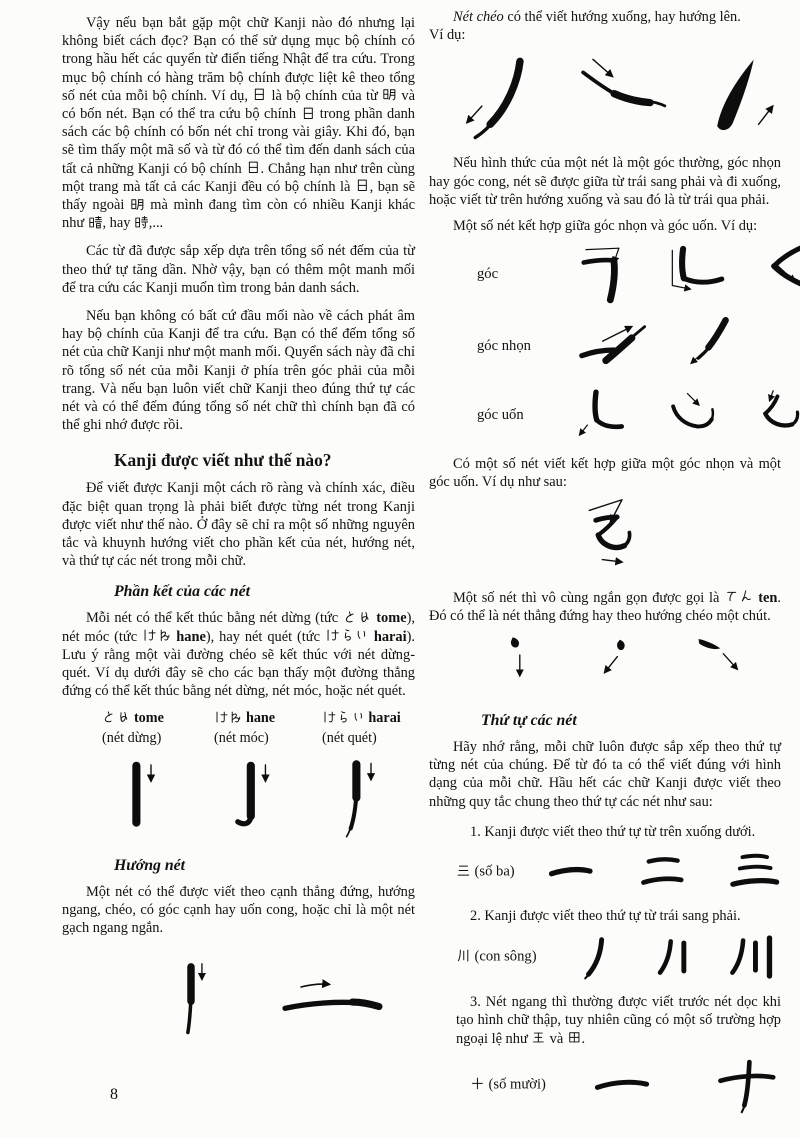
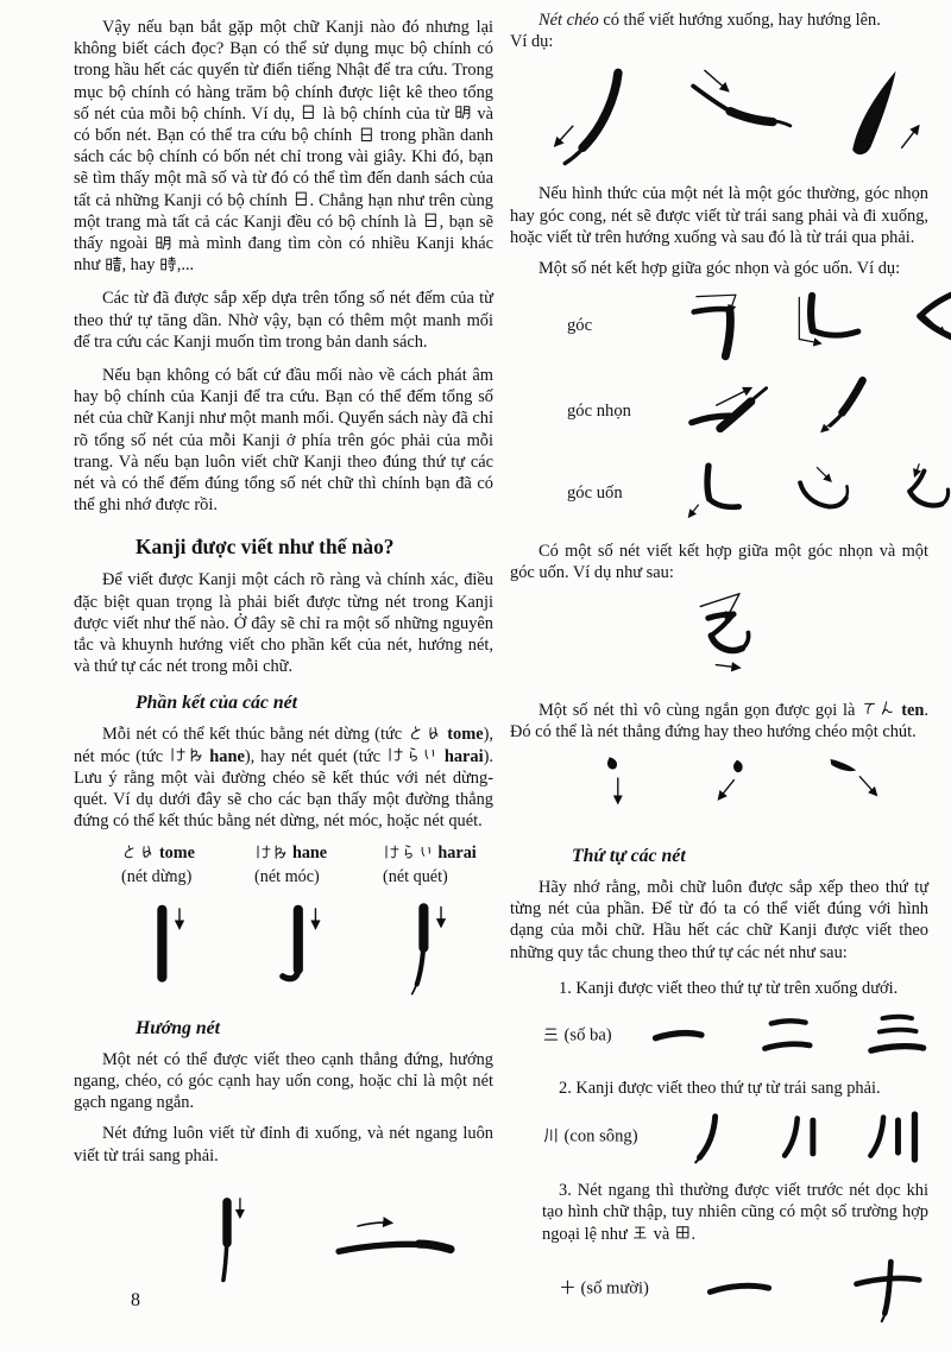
  Vậy nếu bạn bắt gặp một chữ Kanji nào đó nhưng lại không biết cách đọc? Bạn có thể sử dụng mục bộ chính có trong hầu hết các quyển từ điển tiếng Nhật để tra cứu. Trong mục bộ chính có hàng trăm bộ chính được liệt kê theo tổng số nét của mỗi bộ chính. Ví dụ, là bộ chính của từ và có bốn nét. Bạn có thể tra cứu bộ chính trong phần danh sách các bộ chính có bốn nét chỉ trong vài giây. Khi đó, bạn sẽ tìm thấy một mã số và từ đó có thể tìm đến danh sách của tất cả những Kanji có bộ chính . Chẳng hạn như trên cùng một trang mà tất cả các Kanji đều có bộ chính là , bạn sẽ thấy ngoài mà mình đang tìm còn có nhiều Kanji khác như , hay ,...
  Các từ đã được sắp xếp dựa trên tổng số nét đếm của từ theo thứ tự tăng dần. Nhờ vậy, bạn có thêm một manh mối để tra cứu các Kanji muốn tìm trong bản danh sách.
  Nếu bạn không có bất cứ đầu mối nào về cách phát âm hay bộ chính của Kanji để tra cứu. Bạn có thể đếm tổng số nét của chữ Kanji như một manh mối. Quyển sách này đã chỉ rõ tổng số nét của mỗi Kanji ở phía trên góc phải của mỗi trang. Và nếu bạn luôn viết chữ Kanji theo đúng thứ tự các nét và có thể đếm đúng tổng số nét chữ thì chính bạn đã có thể ghi nhớ được rồi.
  Kanji được viết như thế nào?
  Để viết được Kanji một cách rõ ràng và chính xác, điều đặc biệt quan trọng là phải biết được từng nét trong Kanji được viết như thế nào. Ở đây sẽ chỉ ra một số những nguyên tắc và khuynh hướng viết cho phần kết của nét, hướng nét, và thứ tự các nét trong mỗi chữ.
  Phần kết của các nét
  Mỗi nét có thể kết thúc bằng nét dừng (tức tome), nét móc (tức hane), hay nét quét (tức harai). Lưu ý rằng một vài đường chéo sẽ kết thúc với nét dừng-quét. Ví dụ dưới đây sẽ cho các bạn thấy một đường thẳng đứng có thể kết thúc bằng nét dừng, nét móc, hoặc nét quét.
  tome
  (nét dừng)
  hane
  (nét móc)
  harai
  (nét quét)
  Hướng nét
  Một nét có thể được viết theo cạnh thẳng đứng, hướng ngang, chéo, có góc cạnh hay uốn cong, hoặc chỉ là một nét gạch ngang ngắn.
+ Nét đứng luôn viết từ đỉnh đi xuống, và nét ngang luôn viết từ trái sang phải.
  Nét chéo có thể viết hướng xuống, hay hướng lên.
  Ví dụ:
- Nếu hình thức của một nét là một góc thường, góc nhọn hay góc cong, nét sẽ được giữa từ trái sang phải và đi xuống, hoặc viết từ trên hướng xuống và sau đó là từ trái qua phải.
+ Nếu hình thức của một nét là một góc thường, góc nhọn hay góc cong, nét sẽ được viết từ trái sang phải và đi xuống, hoặc viết từ trên hướng xuống và sau đó là từ trái qua phải.
  Một số nét kết hợp giữa góc nhọn và góc uốn. Ví dụ:
  góc
  góc nhọn
  góc uốn
  Có một số nét viết kết hợp giữa một góc nhọn và một góc uốn. Ví dụ như sau:
  Một số nét thì vô cùng ngắn gọn được gọi là ten. Đó có thể là nét thẳng đứng hay theo hướng chéo một chút.
  Thứ tự các nét
- Hãy nhớ rằng, mỗi chữ luôn được sắp xếp theo thứ tự từng nét của chúng. Để từ đó ta có thể viết đúng với hình dạng của mỗi chữ. Hầu hết các chữ Kanji được viết theo những quy tắc chung theo thứ tự các nét như sau:
+ Hãy nhớ rằng, mỗi chữ luôn được sắp xếp theo thứ tự từng nét của phần. Để từ đó ta có thể viết đúng với hình dạng của mỗi chữ. Hầu hết các chữ Kanji được viết theo những quy tắc chung theo thứ tự các nét như sau:
  1. Kanji được viết theo thứ tự từ trên xuống dưới.
  (số ba)
  2. Kanji được viết theo thứ tự từ trái sang phải.
  (con sông)
  3. Nét ngang thì thường được viết trước nét dọc khi tạo hình chữ thập, tuy nhiên cũng có một số trường hợp ngoại lệ như và .
  (số mười)
  8
